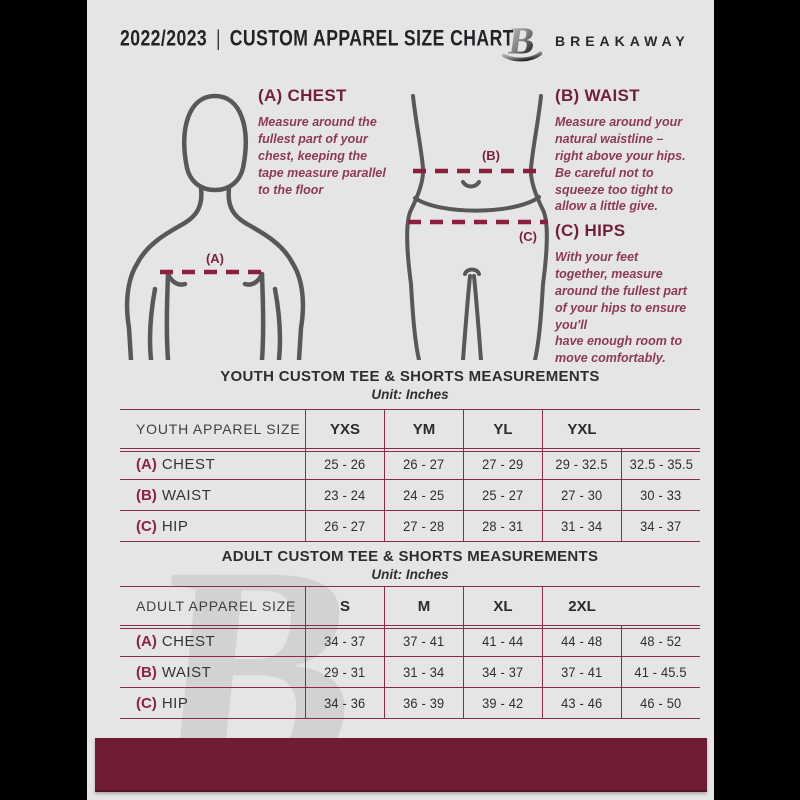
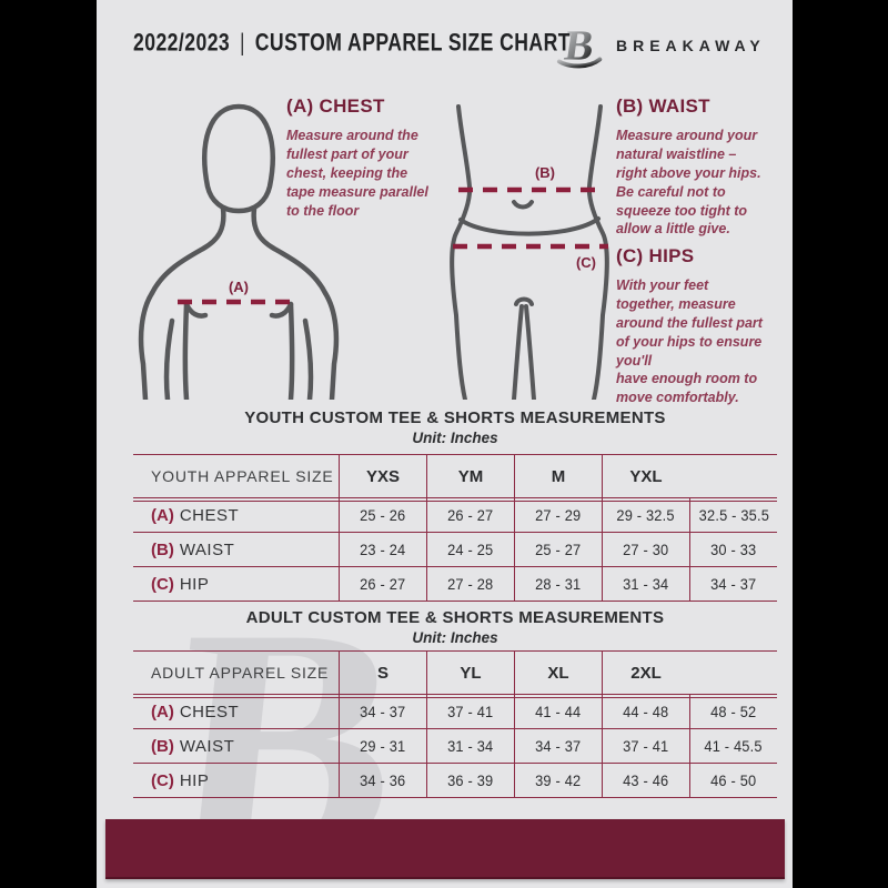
  2022/2023 | CUSTOM APPAREL SIZE CHART
  BREAKAWAY
  (A)
  (B)
  (C)
  (A) CHEST
  Measure around the
  fullest part of your
  chest, keeping the
  tape measure parallel
  to the floor
  (B) WAIST
  Measure around your
  natural waistline –
  right above your hips.
  Be careful not to
  squeeze too tight to
  allow a little give.
  (C) HIPS
  With your feet
  together, measure
  around the fullest part
  of your hips to ensure
  you'll
  have enough room to
  move comfortably.
  YOUTH CUSTOM TEE & SHORTS MEASUREMENTS
  Unit: Inches
  YOUTH APPAREL SIZE
  YXS
  YM
- YL
+ M
  YXL
  (A)
  CHEST
  25 - 26
  26 - 27
  27 - 29
  29 - 32.5
  32.5 - 35.5
  (B)
  WAIST
  23 - 24
  24 - 25
  25 - 27
  27 - 30
  30 - 33
  (C)
  HIP
  26 - 27
  27 - 28
  28 - 31
  31 - 34
  34 - 37
  ADULT CUSTOM TEE & SHORTS MEASUREMENTS
  Unit: Inches
  ADULT APPAREL SIZE
  S
- M
+ YL
  XL
  2XL
  (A)
  CHEST
  34 - 37
  37 - 41
  41 - 44
  44 - 48
  48 - 52
  (B)
  WAIST
  29 - 31
  31 - 34
  34 - 37
  37 - 41
  41 - 45.5
  (C)
  HIP
  34 - 36
  36 - 39
  39 - 42
  43 - 46
  46 - 50
